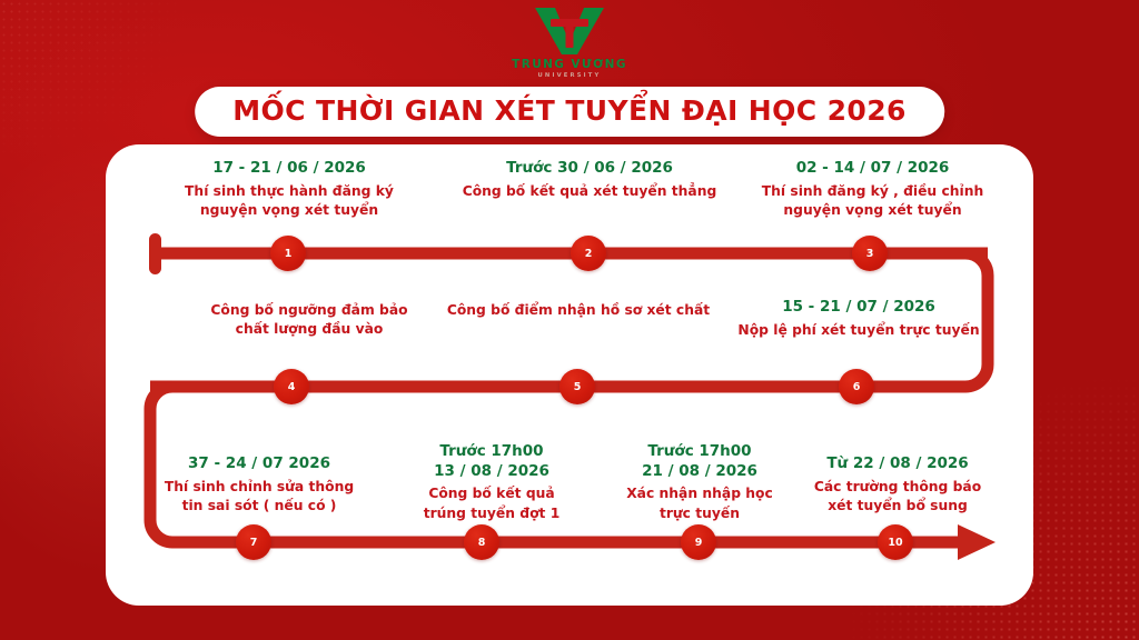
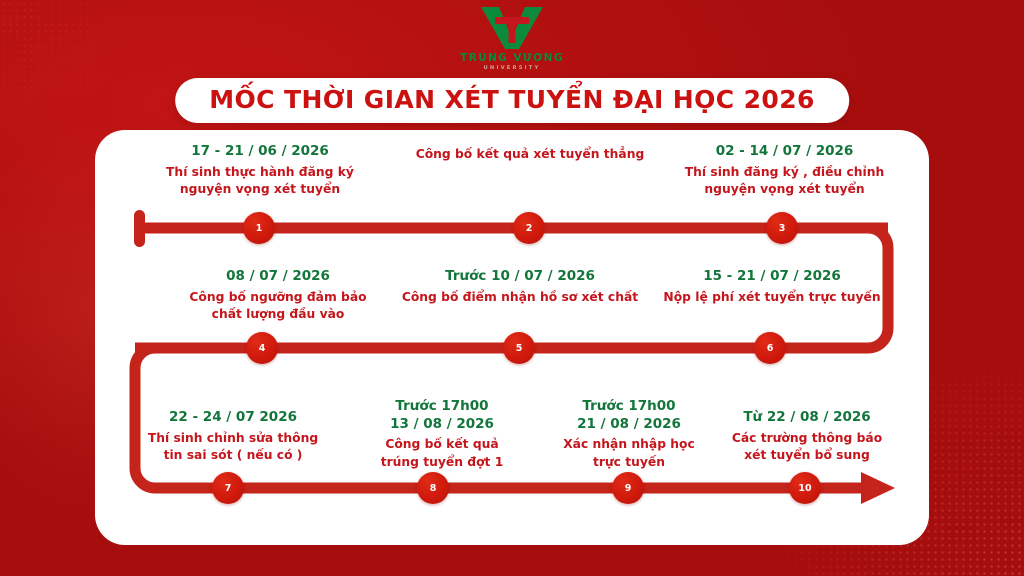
  TRUNG VƯƠNG
  MỐC THỜI GIAN XÉT TUYỂN ĐẠI HỌC 2026
  1
  2
  3
  4
  5
  6
  7
  8
  9
  10
  17 - 21 / 06 / 2026
  Thí sinh thực hành đăng ký
  nguyện vọng xét tuyển
- Trước 30 / 06 / 2026
  Công bố kết quả xét tuyển thẳng
  02 - 14 / 07 / 2026
  Thí sinh đăng ký , điều chỉnh
  nguyện vọng xét tuyển
+ 08 / 07 / 2026
  Công bố ngưỡng đảm bảo
  chất lượng đầu vào
+ Trước 10 / 07 / 2026
  Công bố điểm nhận hồ sơ xét chất
  15 - 21 / 07 / 2026
  Nộp lệ phí xét tuyển trực tuyến
- 37 - 24 / 07 2026
+ 22 - 24 / 07 2026
  Thí sinh chỉnh sửa thông
  tin sai sót ( nếu có )
  Trước 17h00
  13 / 08 / 2026
  Công bố kết quả
  trúng tuyển đợt 1
  Trước 17h00
  21 / 08 / 2026
  Xác nhận nhập học
  trực tuyến
  Từ 22 / 08 / 2026
  Các trường thông báo
  xét tuyển bổ sung
